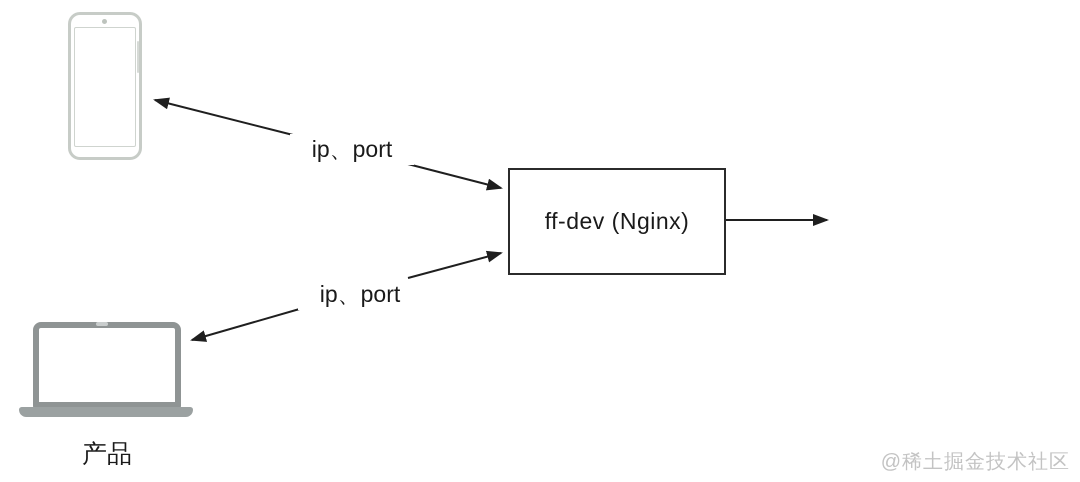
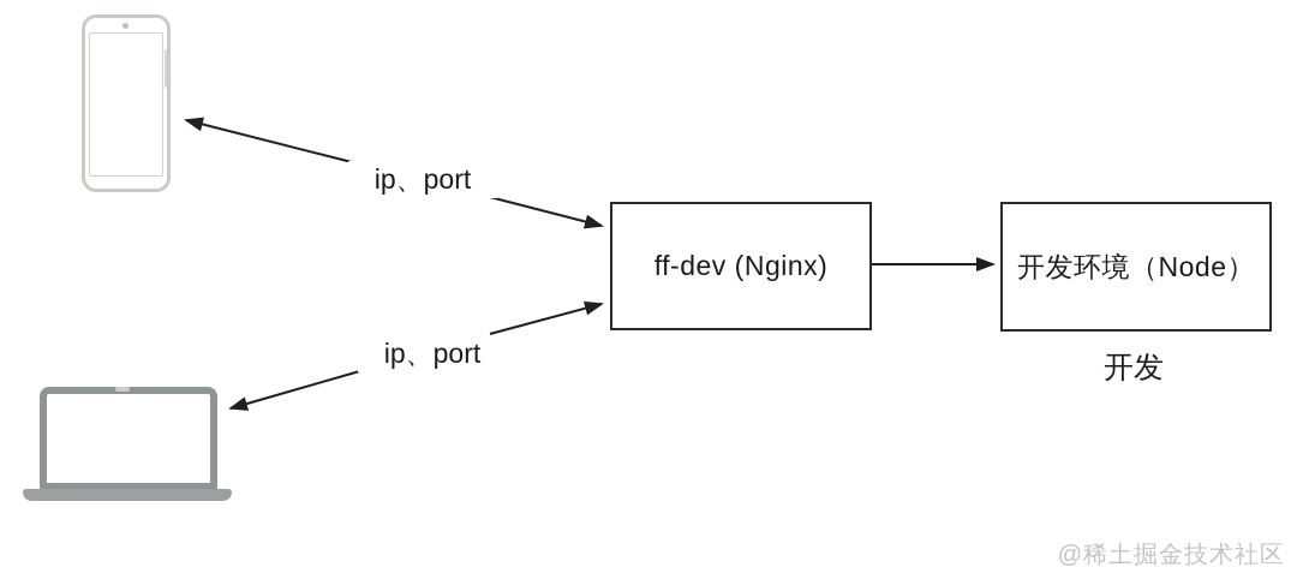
- 产品
  ff-dev (Nginx)
+ 开发环境（Node）
+ 开发
  ip、port
  ip、port
  @稀土掘金技术社区
